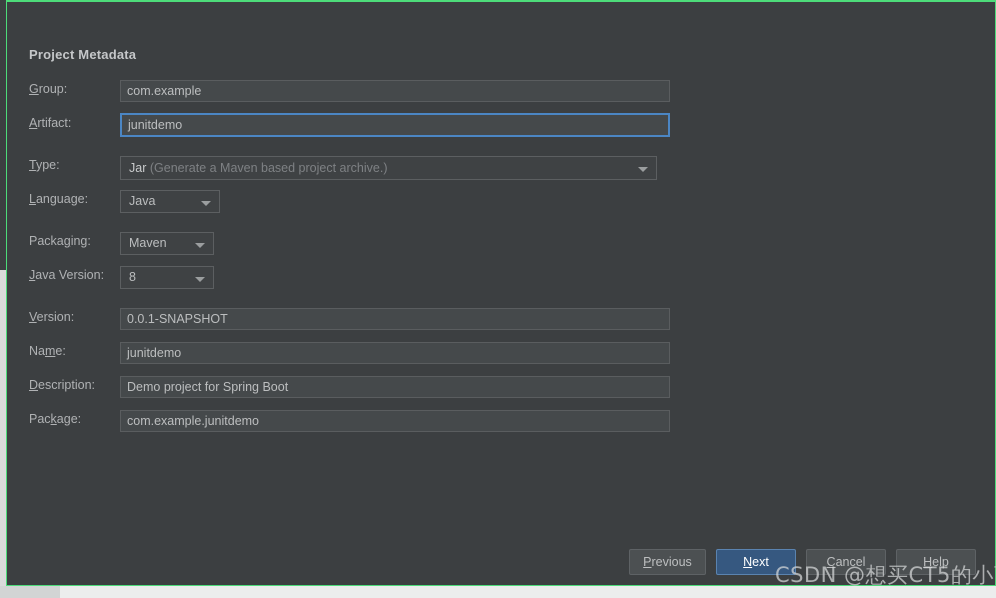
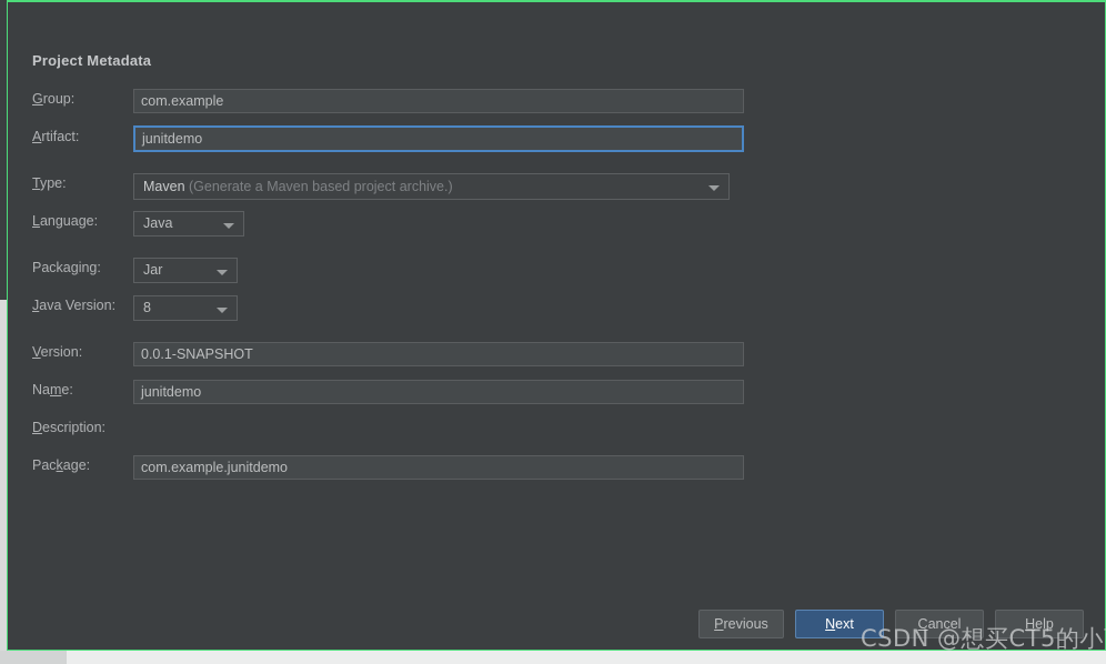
  Project Metadata
  Group:
  com.example
  Artifact:
  junitdemo
  Type:
- Jar (Generate a Maven based project archive.)
+ Maven (Generate a Maven based project archive.)
  Language:
  Java
  Packaging:
- Maven
+ Jar
  Java Version:
  8
  Version:
  0.0.1-SNAPSHOT
  Name:
  junitdemo
  Description:
- Demo project for Spring Boot
  Package:
  com.example.junitdemo
  Previous
  Next
  Cancel
  Help
  CSDN @想买CT5的小
